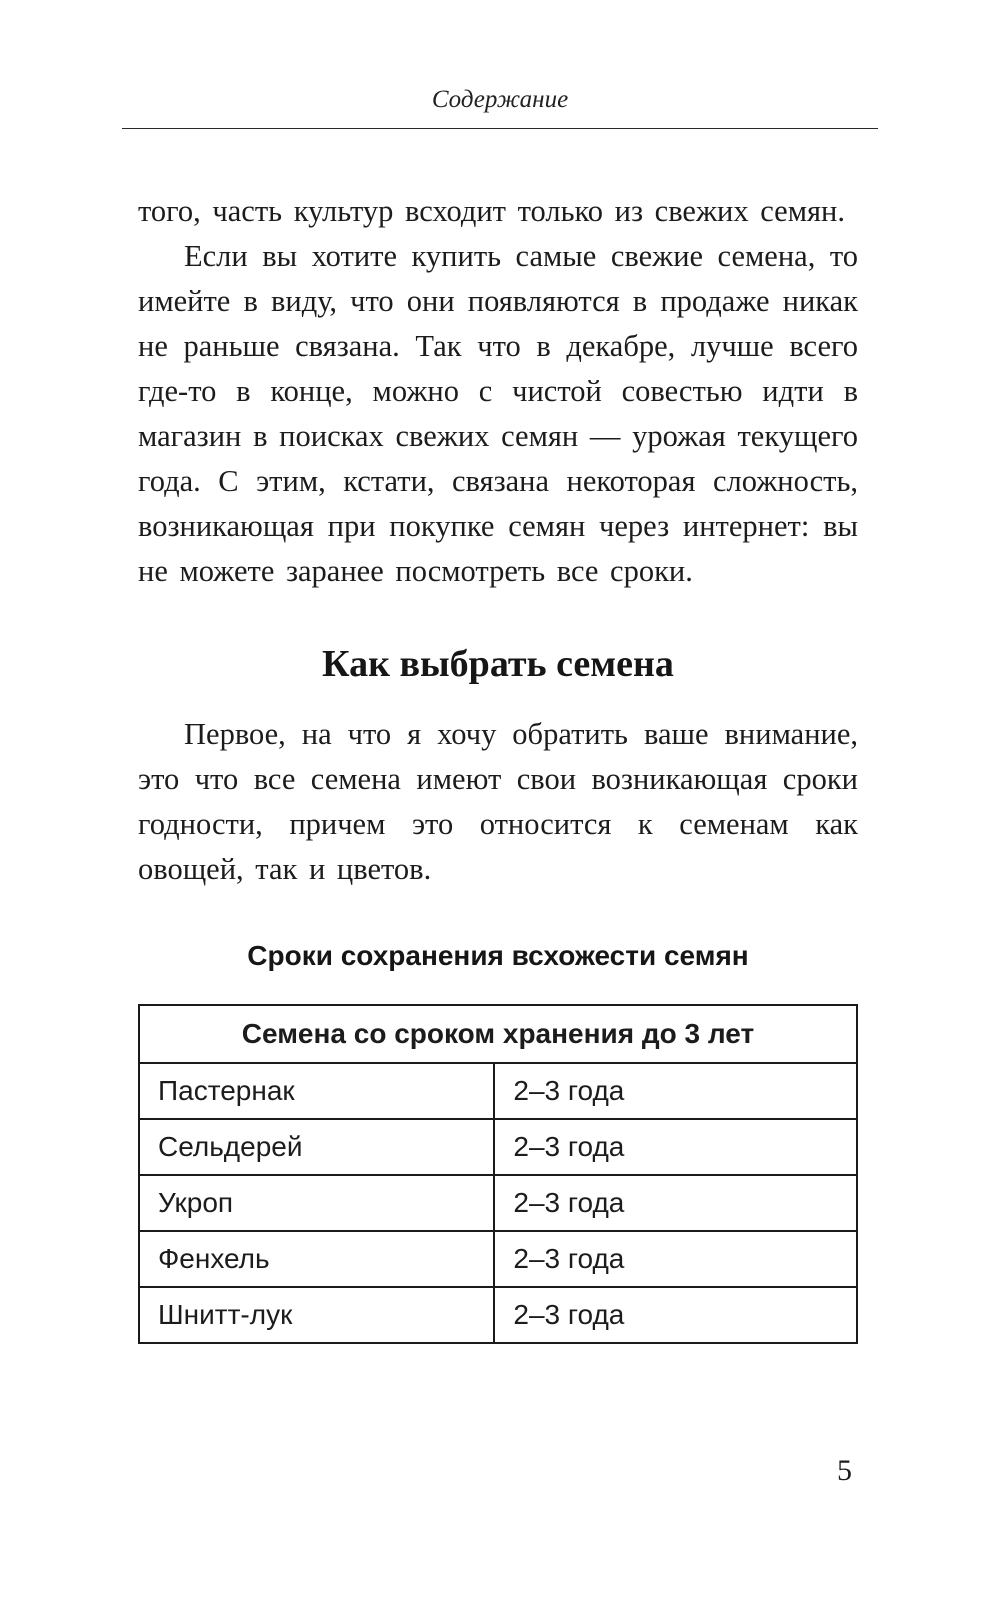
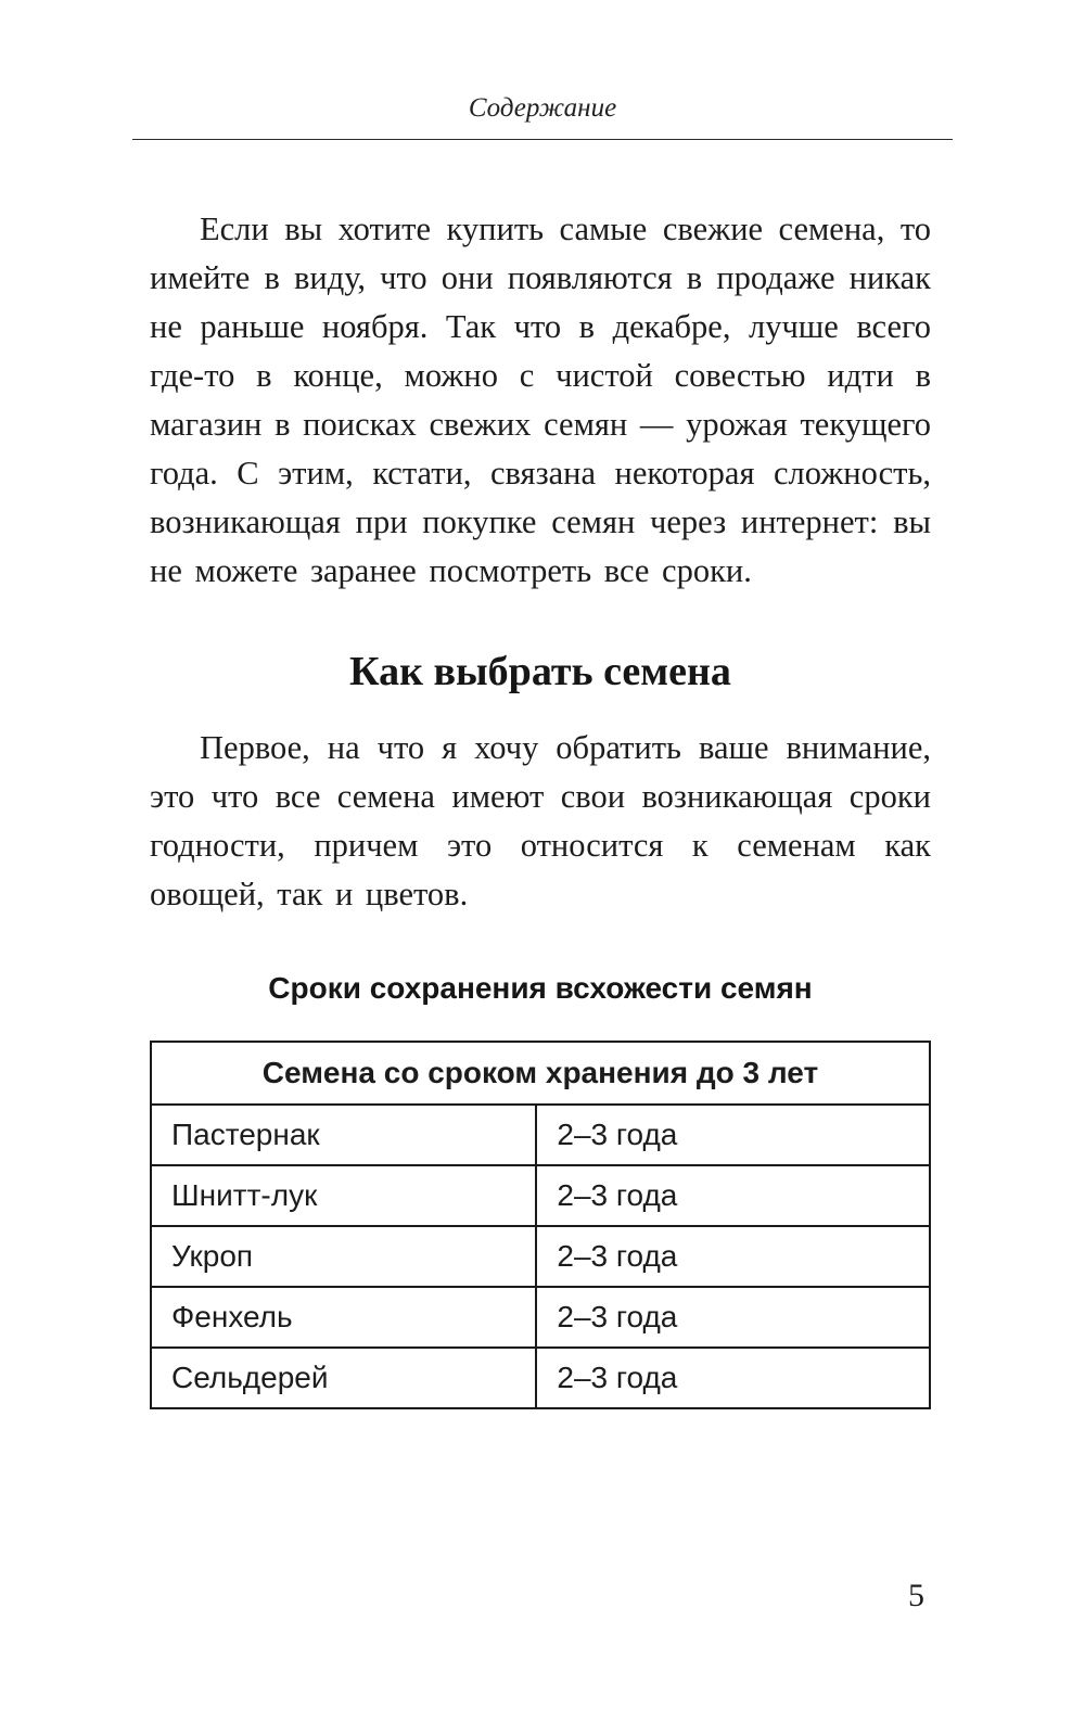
  Содержание
- того, часть культур всходит только из свежих семян.
- Если вы хотите купить самые свежие семена, то имейте в виду, что они появляются в продаже никак не раньше связана. Так что в декабре, лучше всего где-то в конце, можно с чистой совестью идти в магазин в поисках свежих семян — урожая текущего года. С этим, кстати, связана некоторая сложность, возникающая при покупке семян через интернет: вы не можете заранее посмотреть все сроки.
+ Если вы хотите купить самые свежие семена, то имейте в виду, что они появляются в продаже никак не раньше ноября. Так что в декабре, лучше всего где-то в конце, можно с чистой совестью идти в магазин в поисках свежих семян — урожая текущего года. С этим, кстати, связана некоторая сложность, возникающая при покупке семян через интернет: вы не можете заранее посмотреть все сроки.
  Как выбрать семена
  Первое, на что я хочу обратить ваше внимание, это что все семена имеют свои возникающая сроки годности, причем это относится к семенам как овощей, так и цветов.
  Сроки сохранения всхожести семян
  Семена со сроком хранения до 3 лет
  Пастернак	2–3 года
- Сельдерей	2–3 года
+ Шнитт-лук	2–3 года
  Укроп	2–3 года
  Фенхель	2–3 года
- Шнитт-лук	2–3 года
+ Сельдерей	2–3 года
  5
